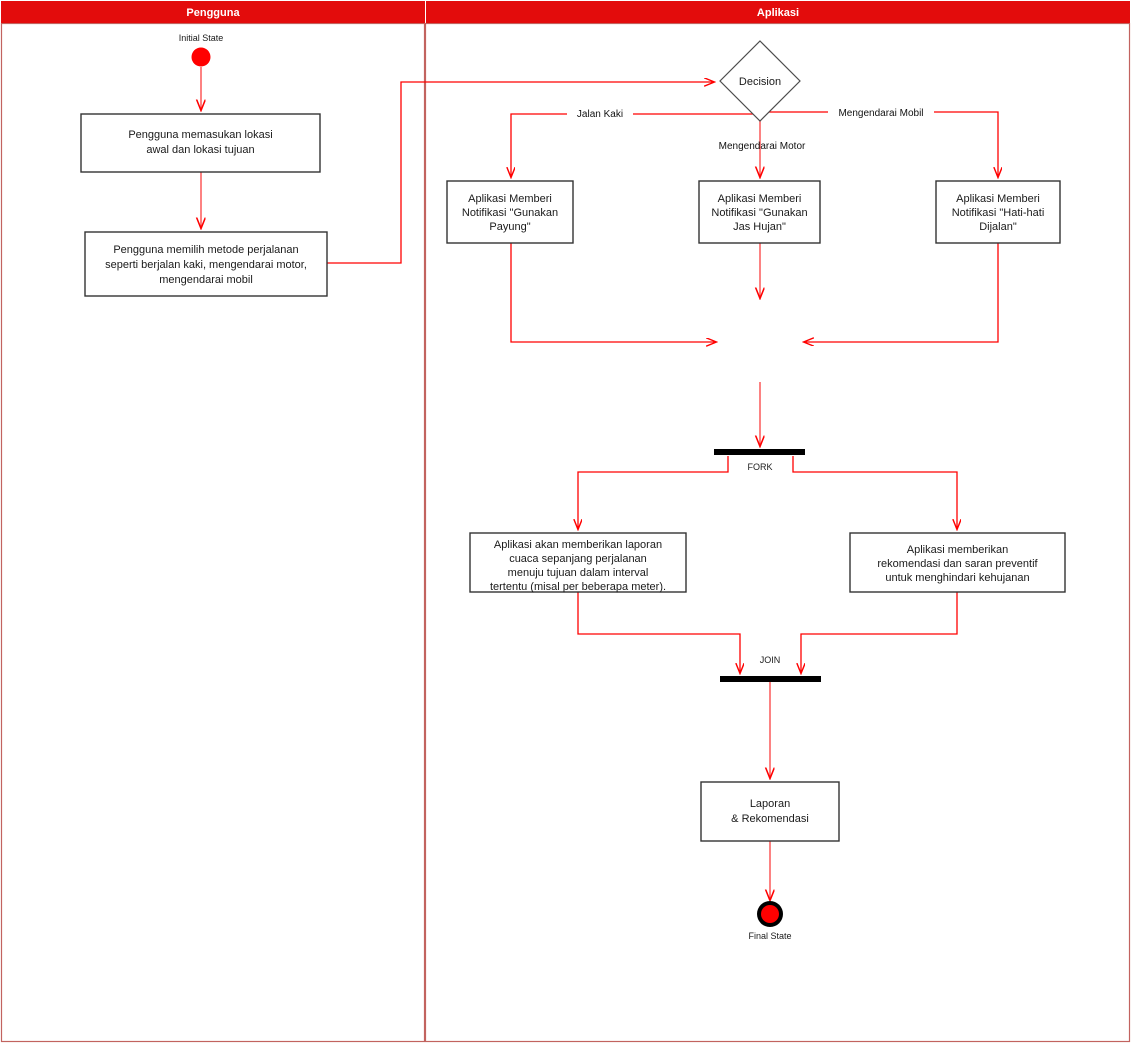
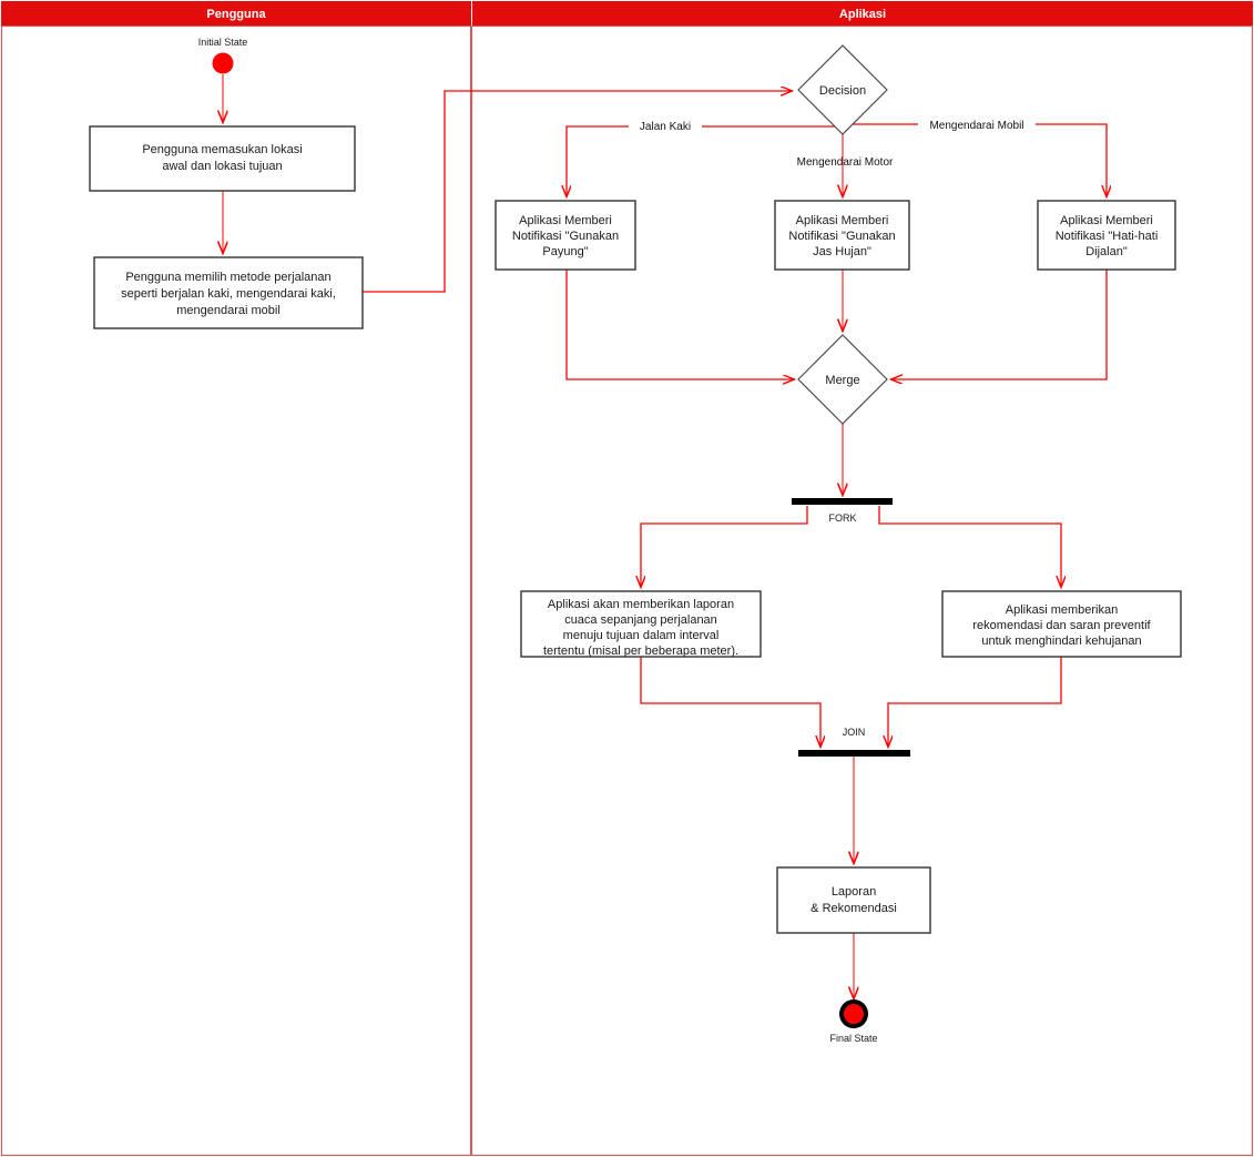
  Pengguna
  Aplikasi
  Jalan Kaki
  Mengendarai Motor
  Mengendarai Mobil
  Initial State
  Pengguna memasukan lokasi
  awal dan lokasi tujuan
  Pengguna memilih metode perjalanan
- seperti berjalan kaki, mengendarai motor,
+ seperti berjalan kaki, mengendarai kaki,
  mengendarai mobil
  Decision
  Aplikasi Memberi
  Notifikasi "Gunakan
  Payung"
  Aplikasi Memberi
  Notifikasi "Gunakan
  Jas Hujan"
  Aplikasi Memberi
  Notifikasi "Hati-hati
  Dijalan"
+ Merge
  FORK
  Aplikasi akan memberikan laporan
  cuaca sepanjang perjalanan
  menuju tujuan dalam interval
  tertentu (misal per beberapa meter).
  Aplikasi memberikan
  rekomendasi dan saran preventif
  untuk menghindari kehujanan
  JOIN
  Laporan
  & Rekomendasi
  Final State
